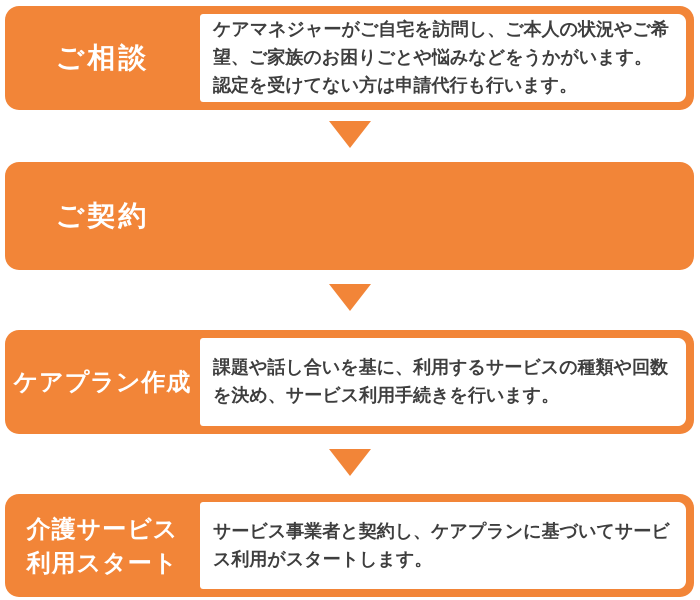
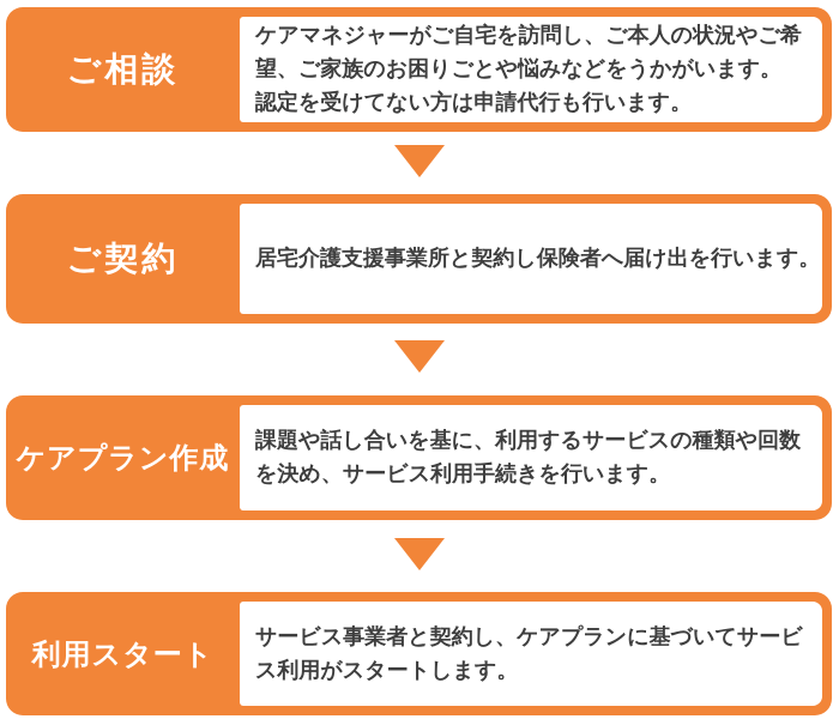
  ご相談
  ケアマネジャーがご自宅を訪問し、ご本人の状況やご希
  望、ご家族のお困りごとや悩みなどをうかがいます。
  認定を受けてない方は申請代行も行います。
  ご契約
+ 居宅介護支援事業所と契約し保険者へ届け出を行います。
  ケアプラン作成
  課題や話し合いを基に、利用するサービスの種類や回数
  を決め、サービス利用手続きを行います。
- 介護サービス
  利用スタート
  サービス事業者と契約し、ケアプランに基づいてサービ
  ス利用がスタートします。
